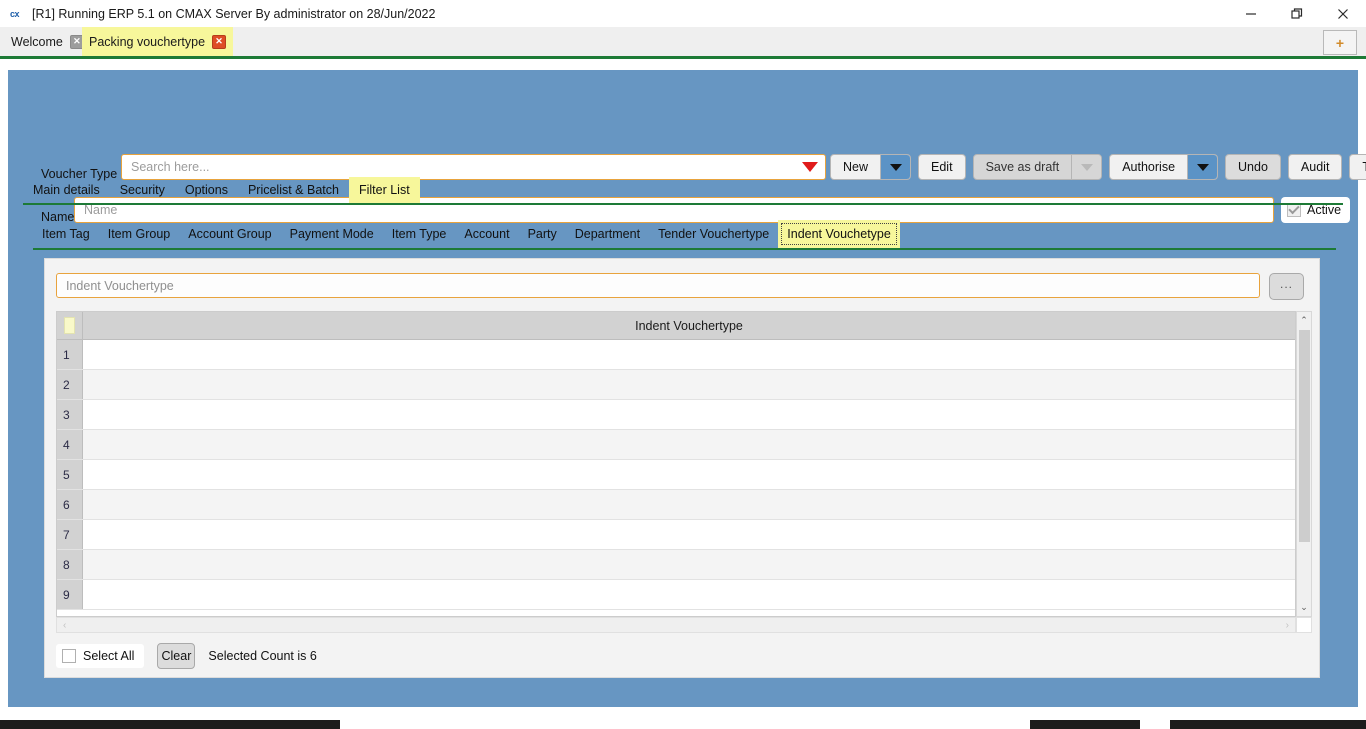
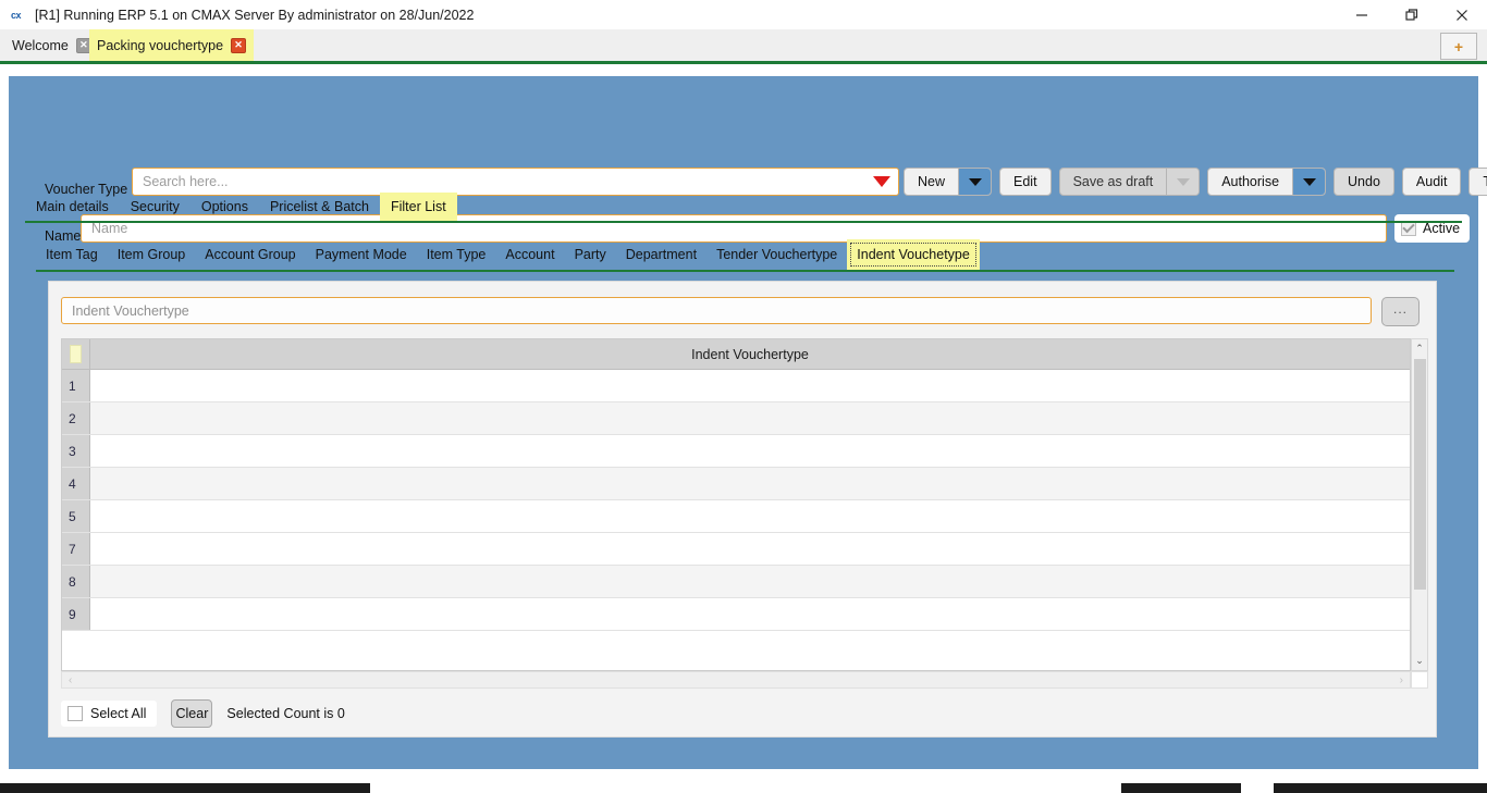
  cx
  [R1] Running ERP 5.1 on CMAX Server By administrator on 28/Jun/2022
  Welcome
  ✕
  Packing vouchertype
  ✕
  +
  Voucher Type
  Search here...
  New
  Edit
  Save as draft
  Authorise
  Undo
  Audit
  Name
  Name
  Active
  Main details
  Security
  Options
  Pricelist & Batch
  Filter List
  Item Tag
  Item Group
  Account Group
  Payment Mode
  Item Type
  Account
  Party
  Department
  Tender Vouchertype
  Indent Vouchetype
  Indent Vouchertype
  ...
  Indent Vouchertype
  1
  2
  3
  4
  5
- 6
  7
  8
  9
  ⌃
  ⌄
  ‹
  ›
  Select All
  Clear
- Selected Count is 6
+ Selected Count is 0
